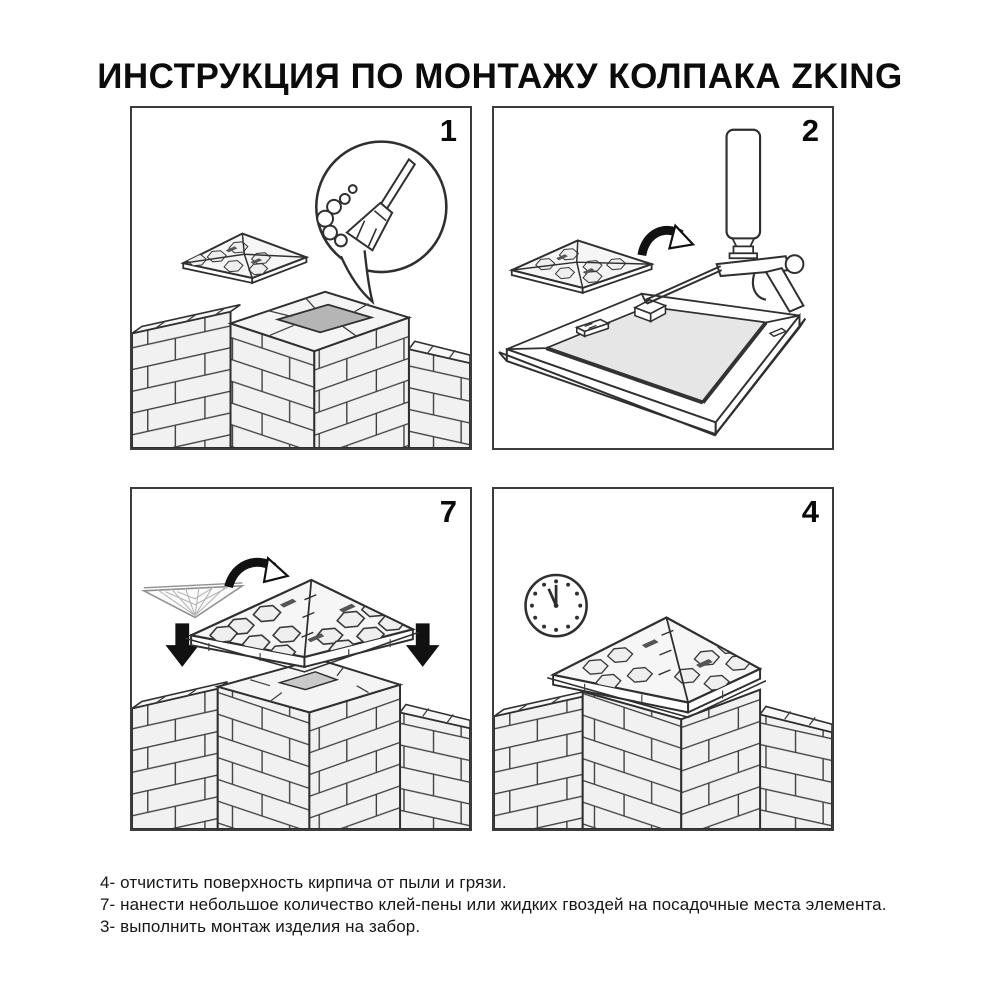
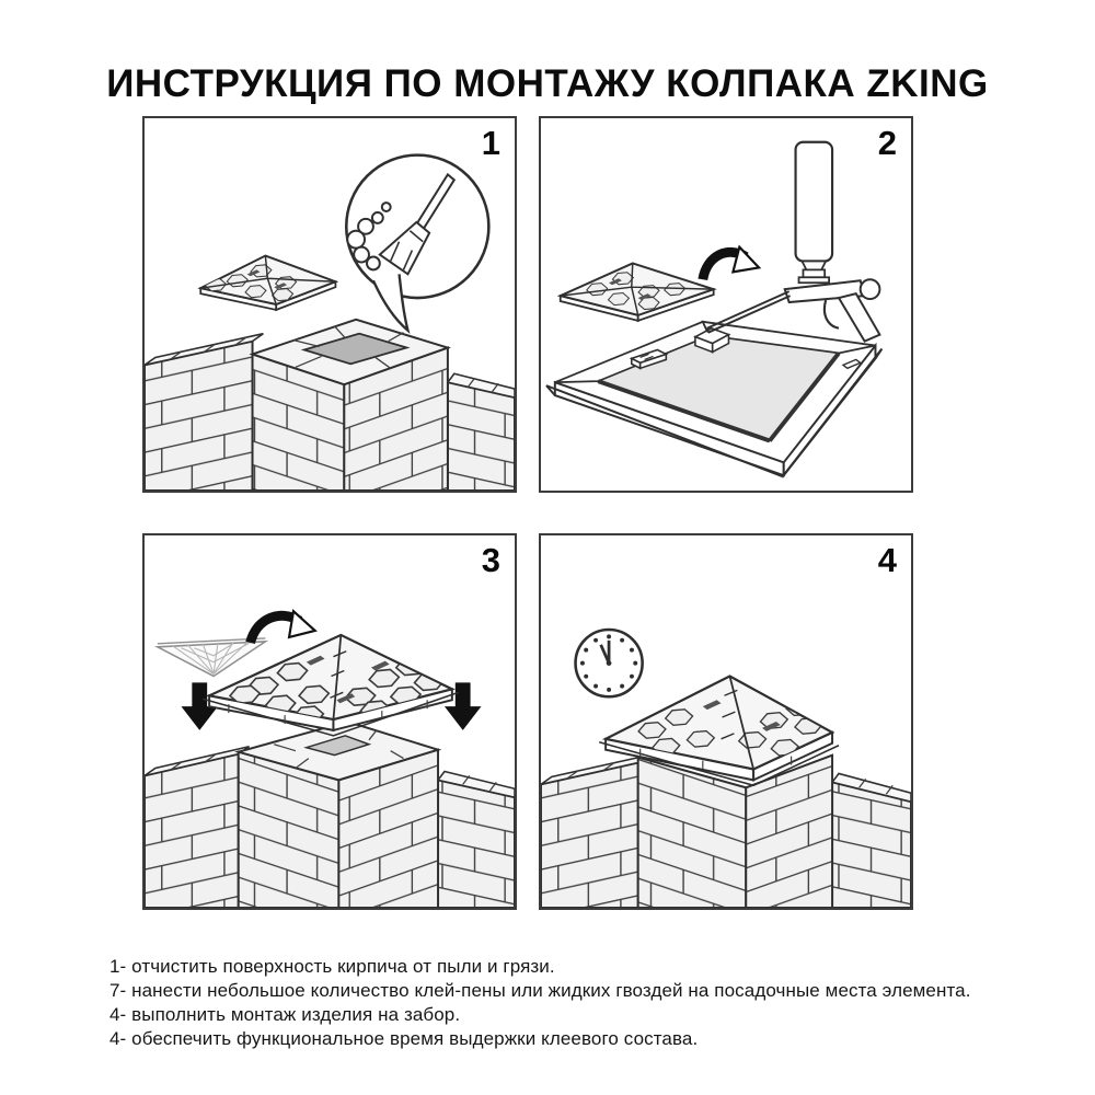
  ИНСТРУКЦИЯ ПО МОНТАЖУ КОЛПАКА ZKING
  1
  2
- 7
+ 3
  4
- 4- отчистить поверхность кирпича от пыли и грязи.
+ 1- отчистить поверхность кирпича от пыли и грязи.
  7- нанести небольшое количество клей-пены или жидких гвоздей на посадочные места элемента.
- 3- выполнить монтаж изделия на забор.
+ 4- выполнить монтаж изделия на забор.
+ 4- обеспечить функциональное время выдержки клеевого состава.
